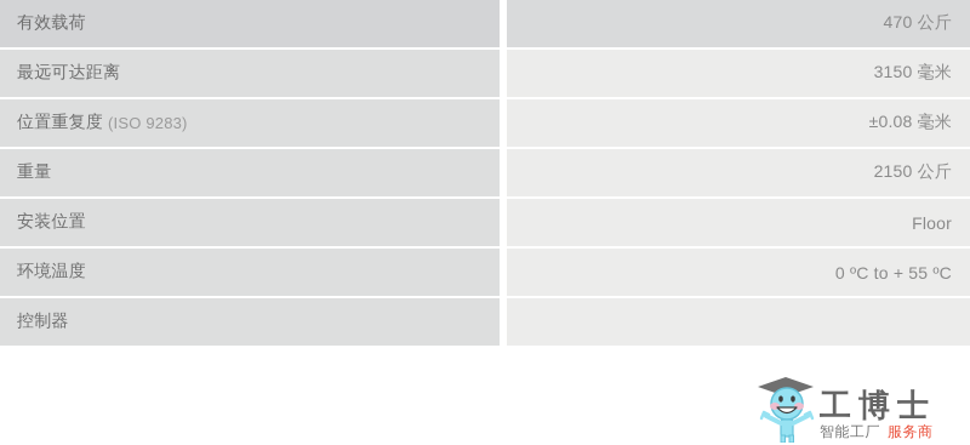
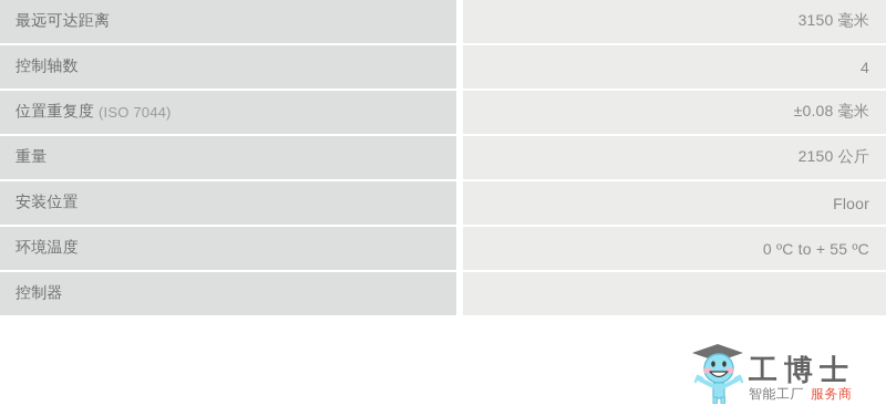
- 有效载荷
- 470 公斤
  最远可达距离
  3150 毫米
+ 控制轴数
+ 4
  位置重复度
- (ISO 9283)
+ (ISO 7044)
  ±0.08 毫米
  重量
  2150 公斤
  安装位置
  Floor
  环境温度
  0 ºC to + 55 ºC
  控制器
  工博士
  智能工厂
  服务商
